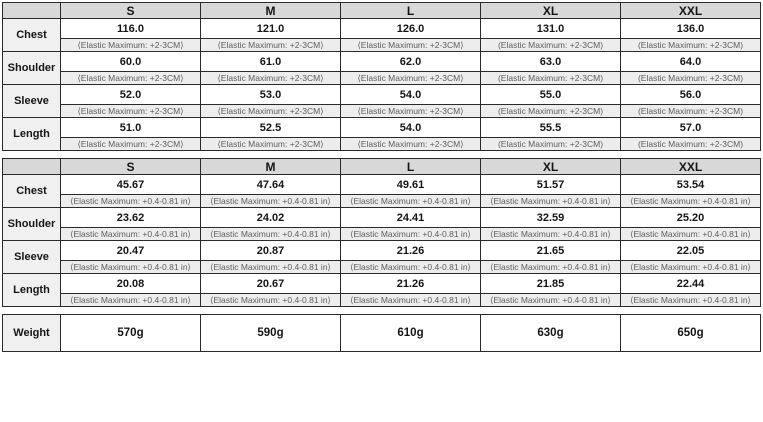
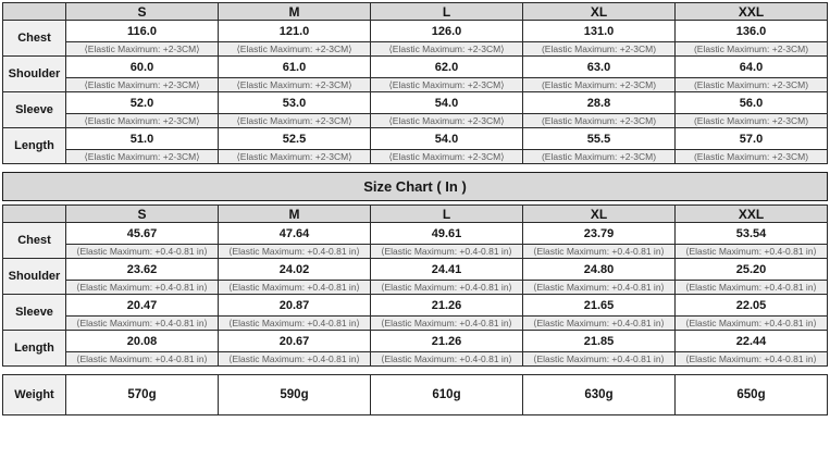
  	S	M	L	XL	XXL
  Chest	116.0	121.0	126.0	131.0	136.0
  ⟨Elastic Maximum: +2-3CM⟩	⟨Elastic Maximum: +2-3CM⟩	⟨Elastic Maximum: +2-3CM⟩	(Elastic Maximum: +2-3CM)	(Elastic Maximum: +2-3CM)
  Shoulder	60.0	61.0	62.0	63.0	64.0
  ⟨Elastic Maximum: +2-3CM⟩	⟨Elastic Maximum: +2-3CM⟩	⟨Elastic Maximum: +2-3CM⟩	(Elastic Maximum: +2-3CM)	(Elastic Maximum: +2-3CM)
- Sleeve	52.0	53.0	54.0	55.0	56.0
+ Sleeve	52.0	53.0	54.0	28.8	56.0
  ⟨Elastic Maximum: +2-3CM⟩	⟨Elastic Maximum: +2-3CM⟩	⟨Elastic Maximum: +2-3CM⟩	(Elastic Maximum: +2-3CM)	(Elastic Maximum: +2-3CM)
  Length	51.0	52.5	54.0	55.5	57.0
  ⟨Elastic Maximum: +2-3CM⟩	⟨Elastic Maximum: +2-3CM⟩	⟨Elastic Maximum: +2-3CM⟩	(Elastic Maximum: +2-3CM)	(Elastic Maximum: +2-3CM)
+ Size Chart ( In )
  	S	M	L	XL	XXL
- Chest	45.67	47.64	49.61	51.57	53.54
+ Chest	45.67	47.64	49.61	23.79	53.54
  ⟨Elastic Maximum: +0.4-0.81 in⟩	⟨Elastic Maximum: +0.4-0.81 in⟩	⟨Elastic Maximum: +0.4-0.81 in⟩	⟨Elastic Maximum: +0.4-0.81 in⟩	⟨Elastic Maximum: +0.4-0.81 in⟩
- Shoulder	23.62	24.02	24.41	32.59	25.20
+ Shoulder	23.62	24.02	24.41	24.80	25.20
  ⟨Elastic Maximum: +0.4-0.81 in⟩	⟨Elastic Maximum: +0.4-0.81 in⟩	⟨Elastic Maximum: +0.4-0.81 in⟩	⟨Elastic Maximum: +0.4-0.81 in⟩	⟨Elastic Maximum: +0.4-0.81 in⟩
  Sleeve	20.47	20.87	21.26	21.65	22.05
  ⟨Elastic Maximum: +0.4-0.81 in⟩	⟨Elastic Maximum: +0.4-0.81 in⟩	⟨Elastic Maximum: +0.4-0.81 in⟩	⟨Elastic Maximum: +0.4-0.81 in⟩	⟨Elastic Maximum: +0.4-0.81 in⟩
  Length	20.08	20.67	21.26	21.85	22.44
  ⟨Elastic Maximum: +0.4-0.81 in⟩	⟨Elastic Maximum: +0.4-0.81 in⟩	⟨Elastic Maximum: +0.4-0.81 in⟩	⟨Elastic Maximum: +0.4-0.81 in⟩	⟨Elastic Maximum: +0.4-0.81 in⟩
  Weight	570g	590g	610g	630g	650g
